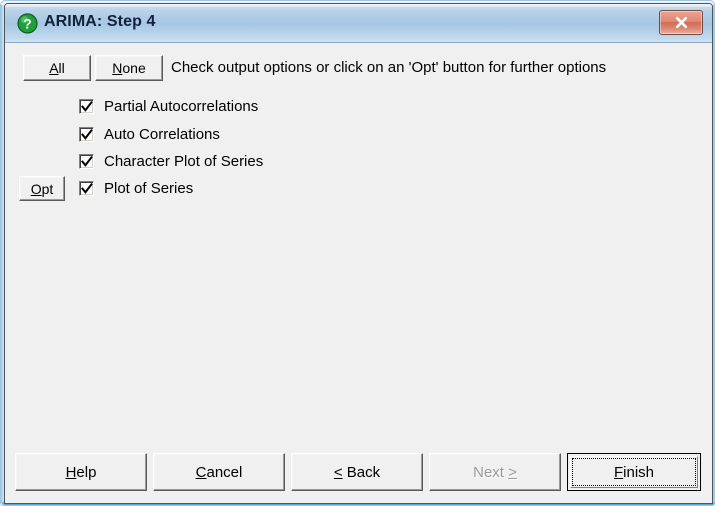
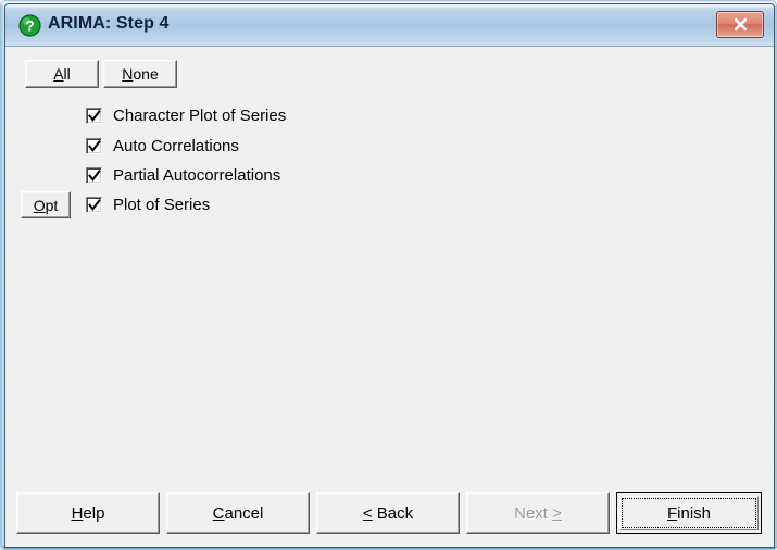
  ?
  ARIMA: Step 4
  All
  None
- Check output options or click on an 'Opt' button for further options
  Opt
- Partial Autocorrelations
+ Character Plot of Series
  Auto Correlations
- Character Plot of Series
+ Partial Autocorrelations
  Plot of Series
  Help
  Cancel
  < Back
  Next >
  Finish
